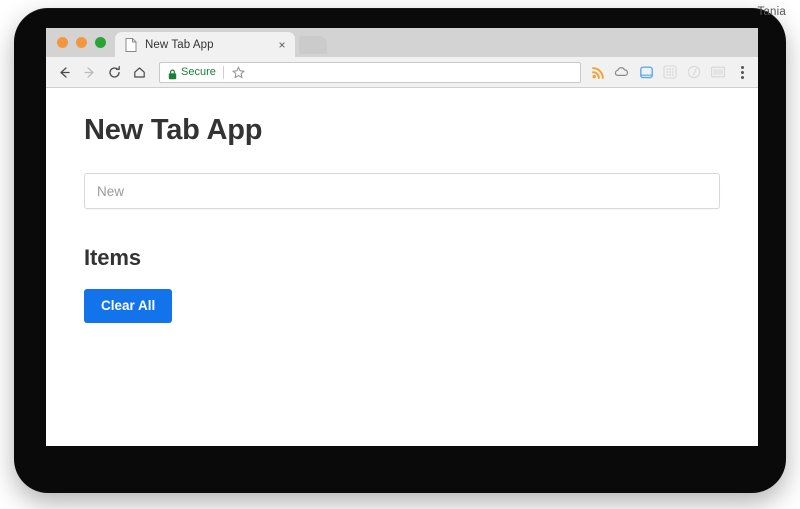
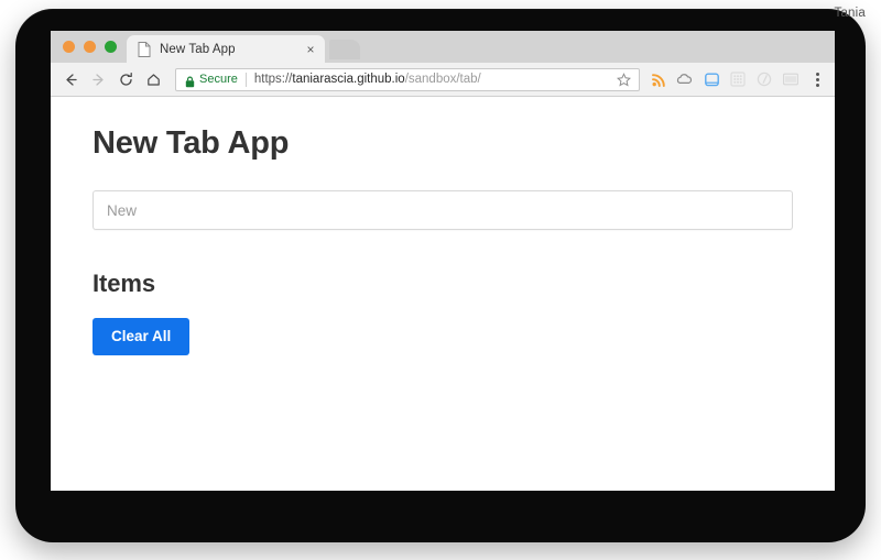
  New Tab App
  ×
  Secure
+ https://taniarascia.github.io/sandbox/tab/
  New Tab App
  New
  Items
  Clear All
  Tania
